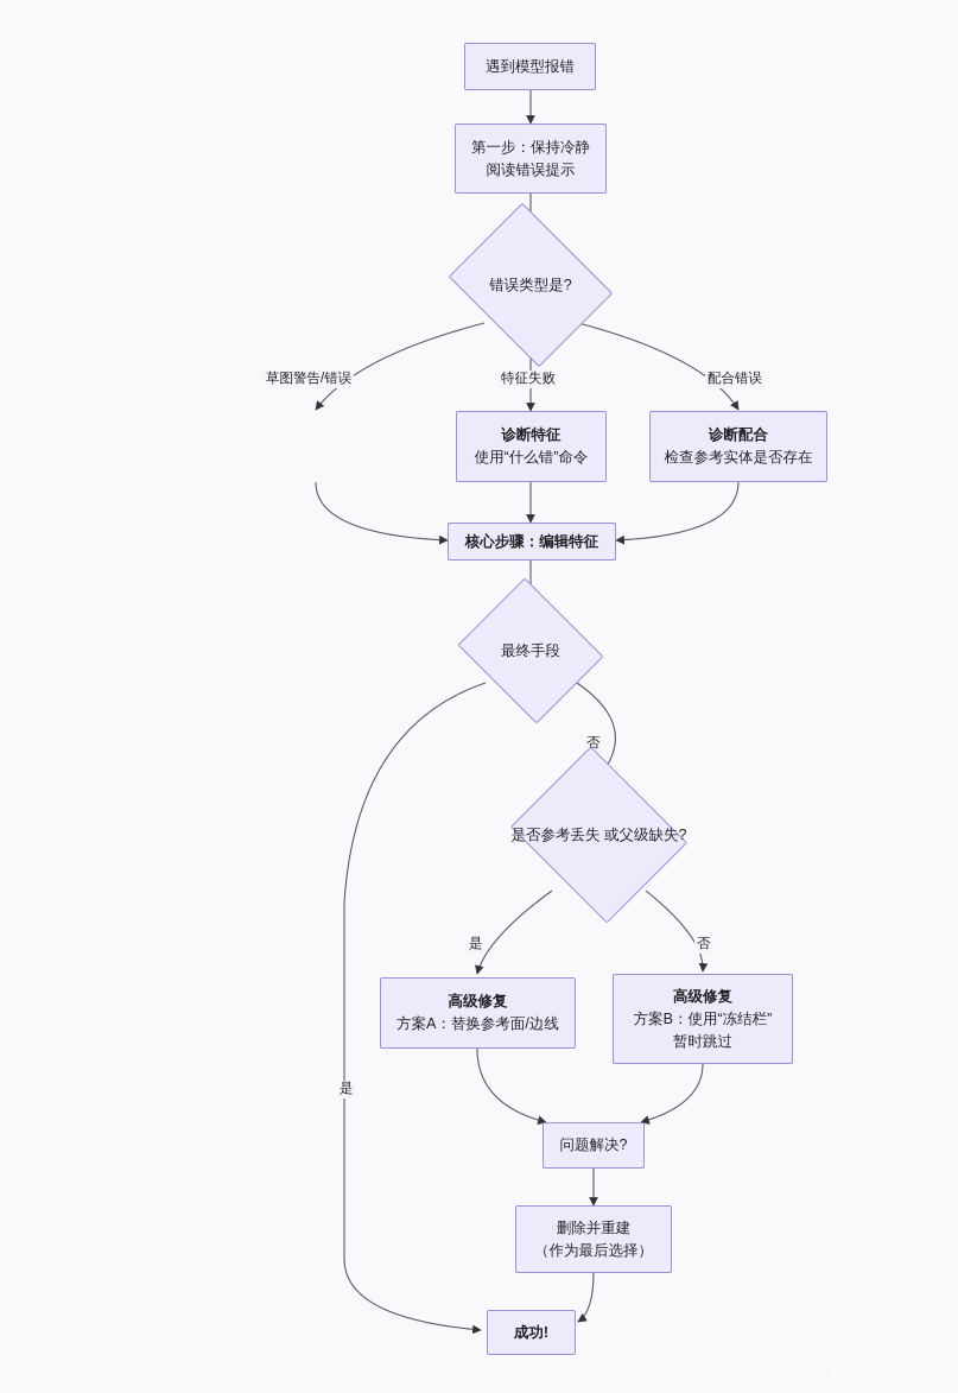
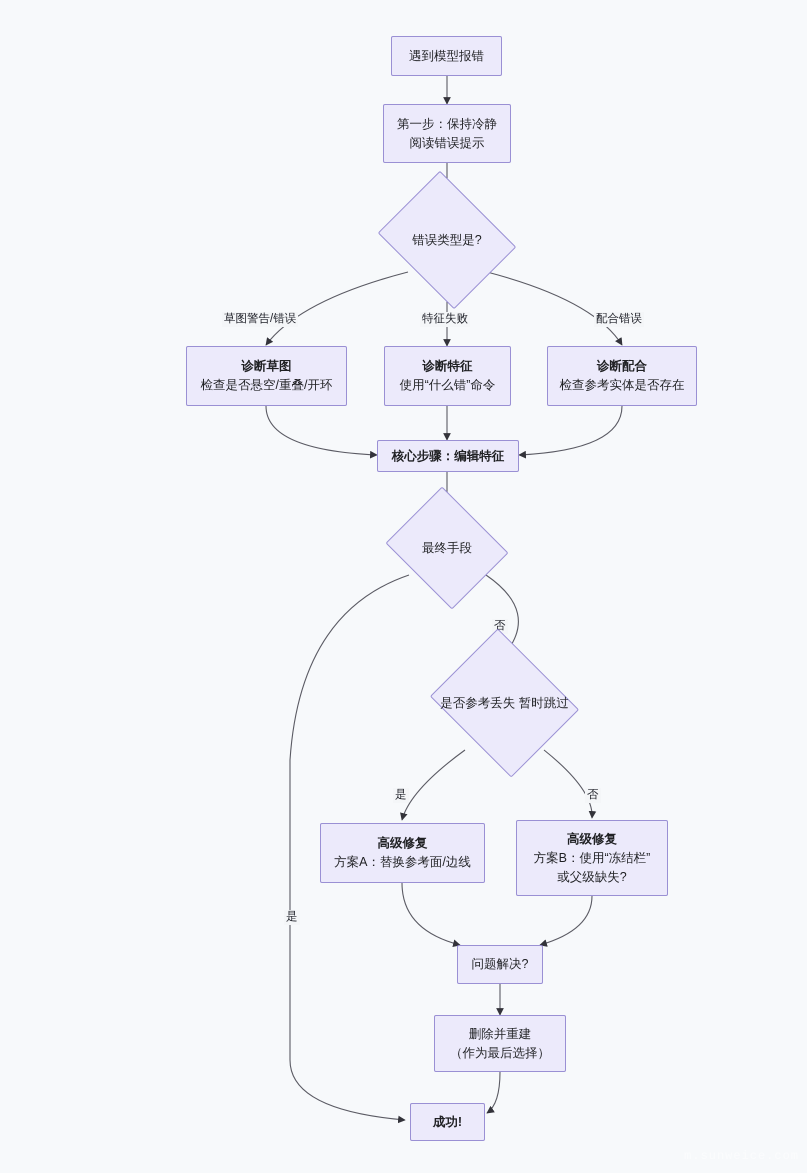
  遇到模型报错
  第一步：保持冷静
  阅读错误提示
  错误类型是?
  草图警告/错误
  特征失败
  配合错误
+ 诊断草图
+ 检查是否悬空/重叠/开环
  诊断特征
  使用“什么错”命令
  诊断配合
  检查参考实体是否存在
  核心步骤：编辑特征
  最终手段
  否
  是
- 是否参考丢失 或父级缺失?
+ 是否参考丢失 暂时跳过
  是
  否
  高级修复
  方案A：替换参考面/边线
  高级修复
  方案B：使用“冻结栏”
- 暂时跳过
+ 或父级缺失?
  问题解决?
  删除并重建
  （作为最后选择）
  成功!
